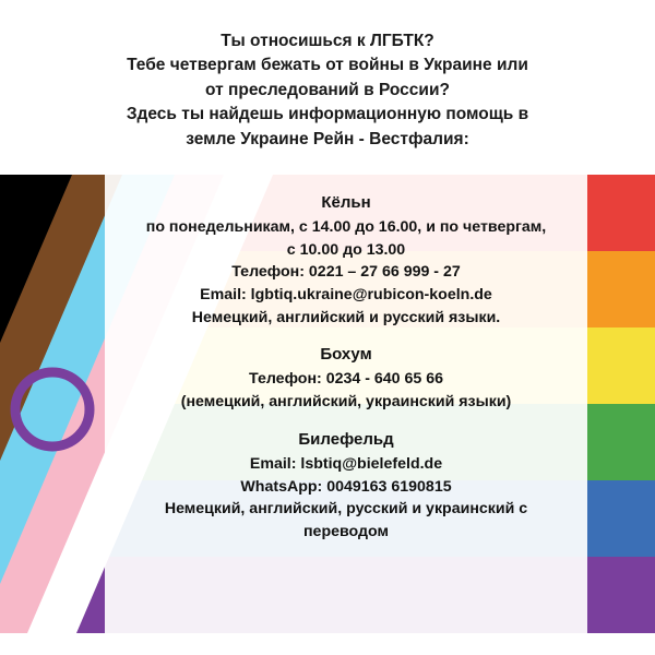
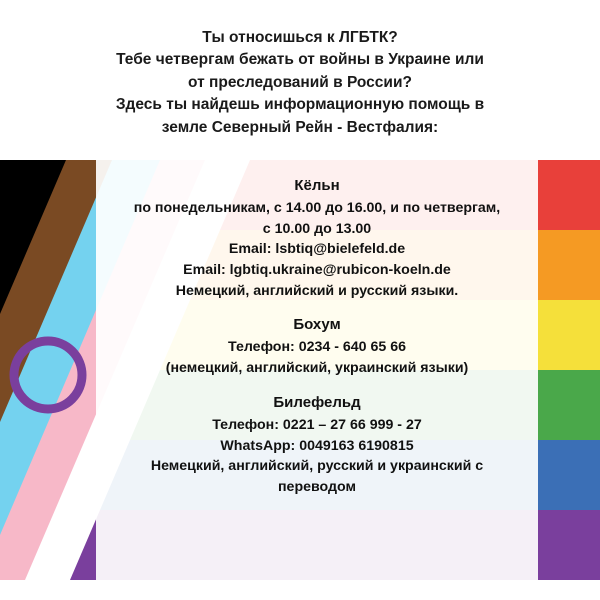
  Ты относишься к ЛГБТК?
  Тебе четвергам бежать от войны в Украине или
  от преследований в России?
  Здесь ты найдешь информационную помощь в
- земле Украине Рейн - Вестфалия:
+ земле Северный Рейн - Вестфалия:
  Кёльн
  по понедельникам, с 14.00 до 16.00, и по четвергам,
  с 10.00 до 13.00
- Телефон: 0221 – 27 66 999 - 27
+ Email: lsbtiq@bielefeld.de
  Email: lgbtiq.ukraine@rubicon-koeln.de
  Немецкий, английский и русский языки.
  Бохум
  Телефон: 0234 - 640 65 66
  (немецкий, английский, украинский языки)
  Билефельд
- Email: lsbtiq@bielefeld.de
+ Телефон: 0221 – 27 66 999 - 27
  WhatsApp: 0049163 6190815
  Немецкий, английский, русский и украинский с
  переводом
